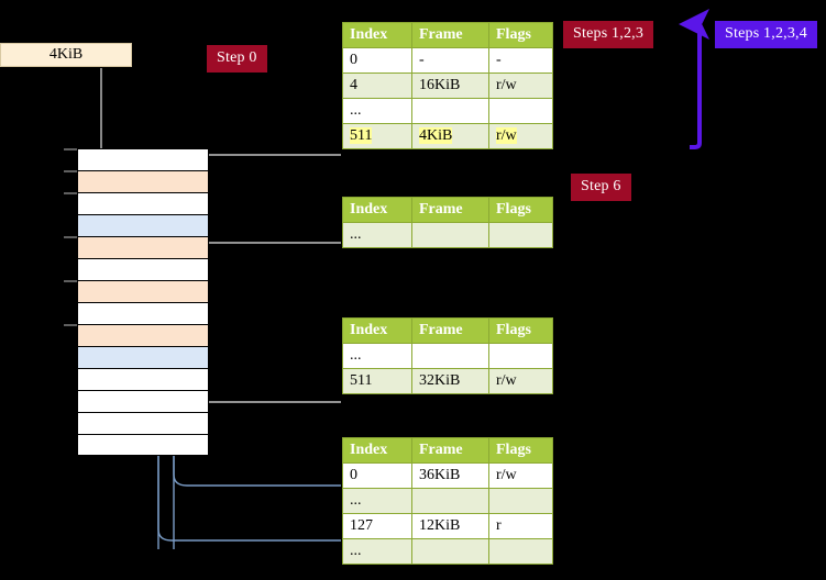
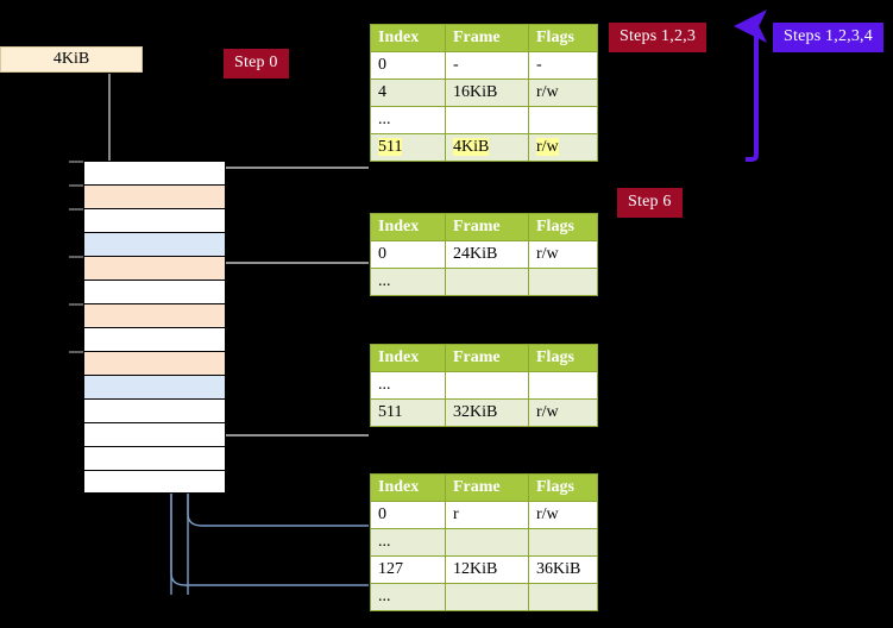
  4KiB
  Step 0
  Steps 1,2,3
  Steps 1,2,3,4
  Step 6
  Index	Frame	Flags
  0	-	-
  4	16KiB	r/w
  ...
  511	4KiB	r/w
  Index	Frame	Flags
+ 0	24KiB	r/w
  ...
  Index	Frame	Flags
  ...
  511	32KiB	r/w
  Index	Frame	Flags
- 0	36KiB	r/w
+ 0	r	r/w
  ...
- 127	12KiB	r
+ 127	12KiB	36KiB
  ...
